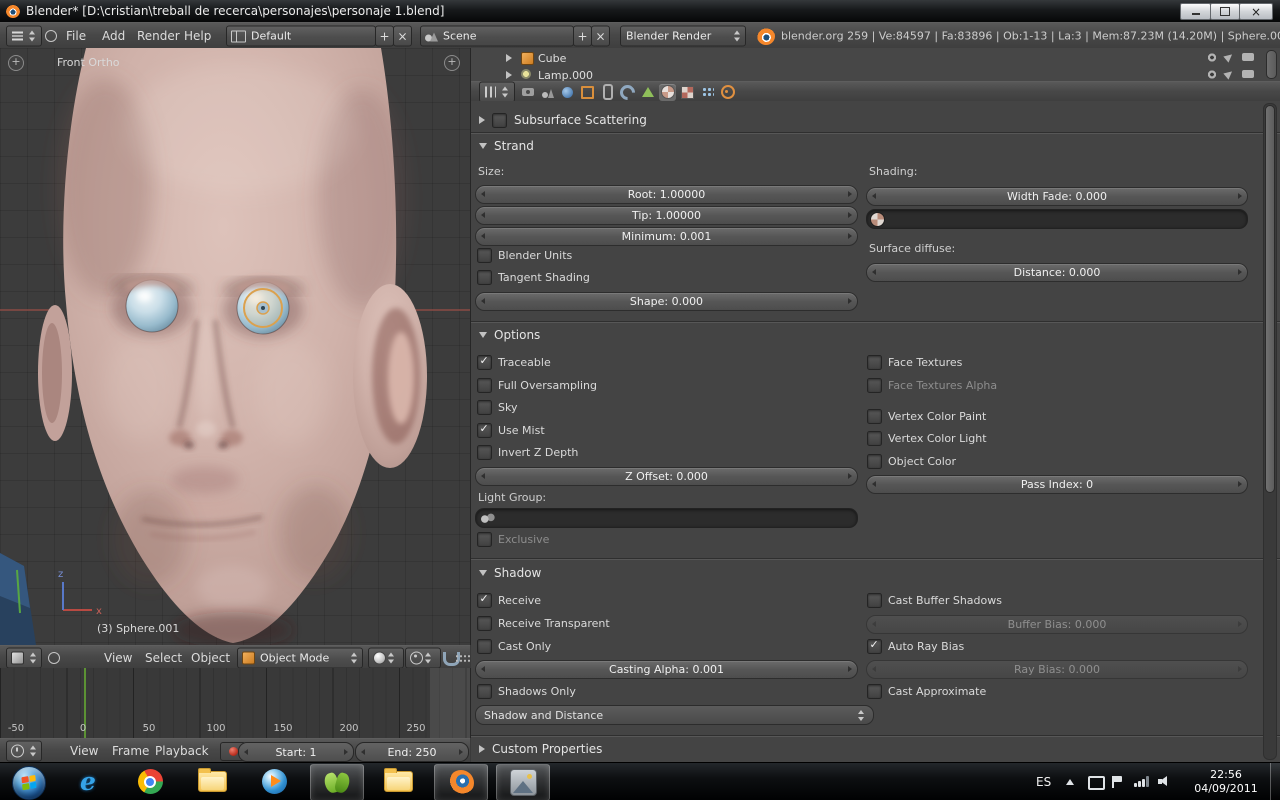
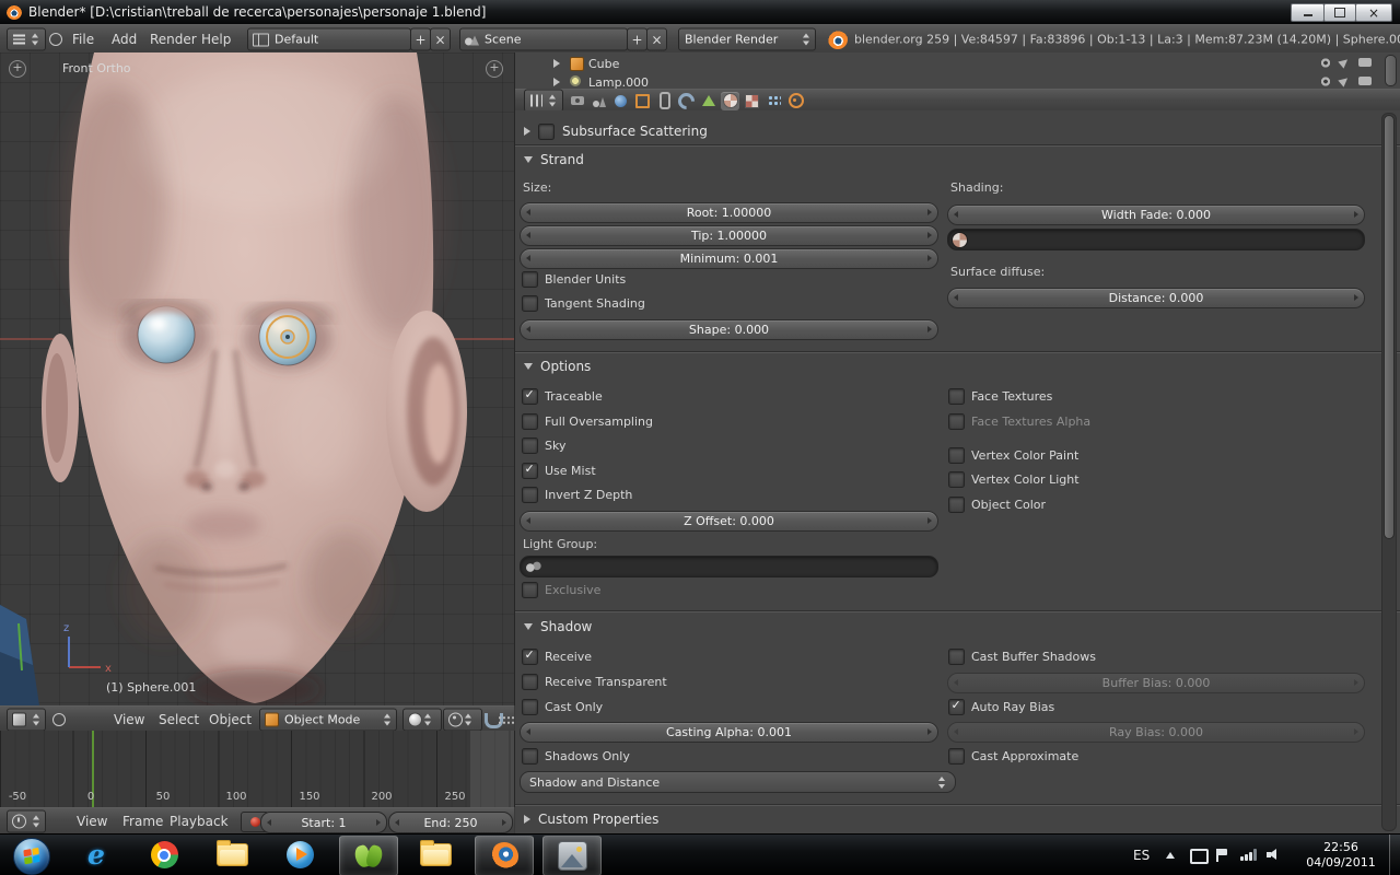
  Blender* [D:\cristian\treball de recerca\personajes\personaje 1.blend]
  ×
  File
  Add
  Render
  Help
  Default
  Scene
  Blender Render
  blender.org 259 | Ve:84597 | Fa:83896 | Ob:1-13 | La:3 | Mem:87.23M (14.20M) | Sphere.0
  x
  z
  Front Ortho
- (3) Sphere.001
+ (1) Sphere.001
  View
  Select
  Object
  Object Mode
  -50
  0
  50
  100
  150
  200
  250
  View
  Frame
  Playback
  Start: 1
  End: 250
  Cube
  Lamp.000
  Subsurface Scattering
  Strand
  Size:
  Root: 1.00000
  Tip: 1.00000
  Minimum: 0.001
  Blender Units
  Tangent Shading
  Shape: 0.000
  Shading:
  Width Fade: 0.000
  Surface diffuse:
  Distance: 0.000
  Options
  Traceable
  Full Oversampling
  Sky
  Use Mist
  Invert Z Depth
  Z Offset: 0.000
  Light Group:
  Exclusive
  Face Textures
  Face Textures Alpha
  Vertex Color Paint
  Vertex Color Light
  Object Color
- Pass Index: 0
  Shadow
  Receive
  Receive Transparent
  Cast Only
  Casting Alpha: 0.001
  Shadows Only
  Shadow and Distance
  Cast Buffer Shadows
  Buffer Bias: 0.000
  Auto Ray Bias
  Ray Bias: 0.000
  Cast Approximate
  Custom Properties
  ES
  22:56
  04/09/2011
